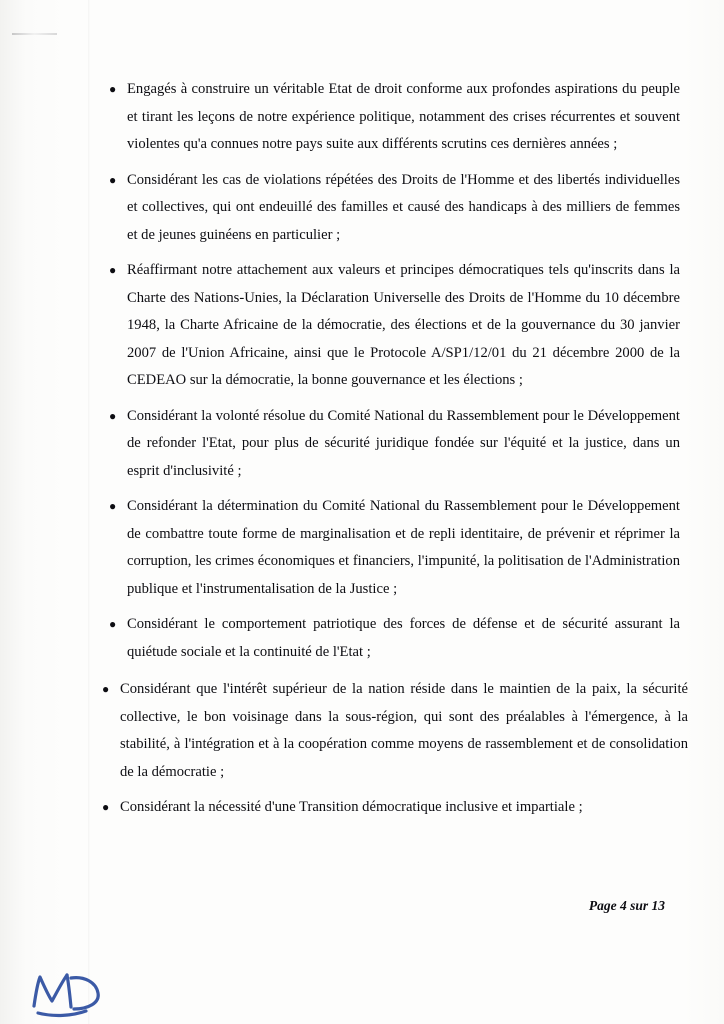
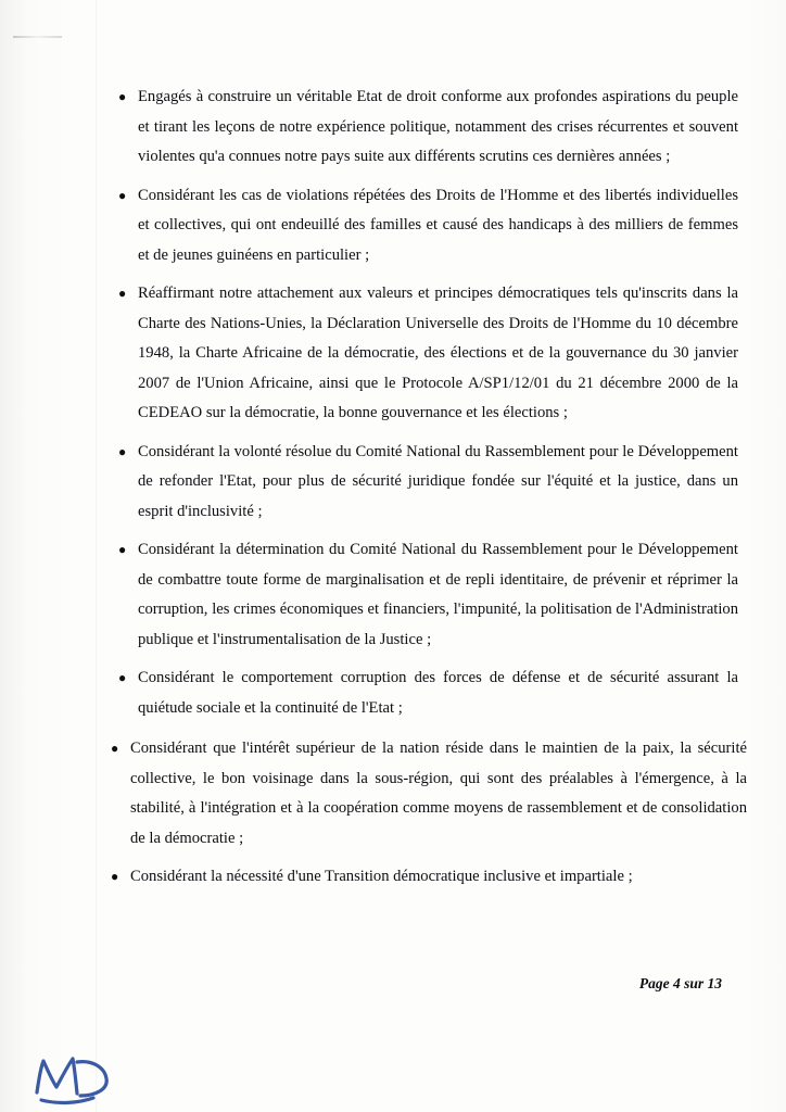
  ●
  Engagés à construire un véritable Etat de droit conforme aux profondes aspirations du peuple et tirant les leçons de notre expérience politique, notamment des crises récurrentes et souvent violentes qu'a connues notre pays suite aux différents scrutins ces dernières années ;
  ●
  Considérant les cas de violations répétées des Droits de l'Homme et des libertés individuelles et collectives, qui ont endeuillé des familles et causé des handicaps à des milliers de femmes et de jeunes guinéens en particulier ;
  ●
  Réaffirmant notre attachement aux valeurs et principes démocratiques tels qu'inscrits dans la Charte des Nations-Unies, la Déclaration Universelle des Droits de l'Homme du 10 décembre 1948, la Charte Africaine de la démocratie, des élections et de la gouvernance du 30 janvier 2007 de l'Union Africaine, ainsi que le Protocole A/SP1/12/01 du 21 décembre 2000 de la CEDEAO sur la démocratie, la bonne gouvernance et les élections ;
  ●
  Considérant la volonté résolue du Comité National du Rassemblement pour le Développement de refonder l'Etat, pour plus de sécurité juridique fondée sur l'équité et la justice, dans un esprit d'inclusivité ;
  ●
  Considérant la détermination du Comité National du Rassemblement pour le Développement de combattre toute forme de marginalisation et de repli identitaire, de prévenir et réprimer la corruption, les crimes économiques et financiers, l'impunité, la politisation de l'Administration publique et l'instrumentalisation de la Justice ;
  ●
- Considérant le comportement patriotique des forces de défense et de sécurité assurant la quiétude sociale et la continuité de l'Etat ;
+ Considérant le comportement corruption des forces de défense et de sécurité assurant la quiétude sociale et la continuité de l'Etat ;
  ●
  Considérant que l'intérêt supérieur de la nation réside dans le maintien de la paix, la sécurité collective, le bon voisinage dans la sous-région, qui sont des préalables à l'émergence, à la stabilité, à l'intégration et à la coopération comme moyens de rassemblement et de consolidation de la démocratie ;
  ●
  Considérant la nécessité d'une Transition démocratique inclusive et impartiale ;
  Page 4 sur 13
